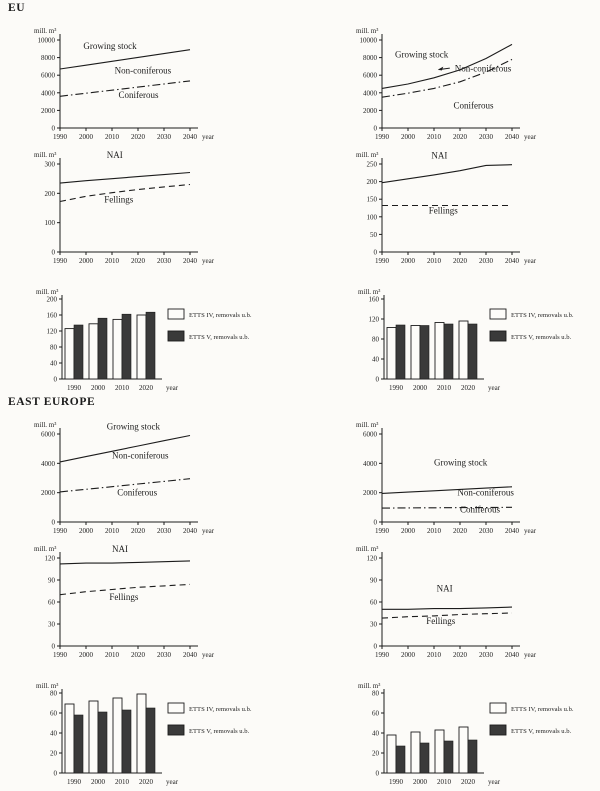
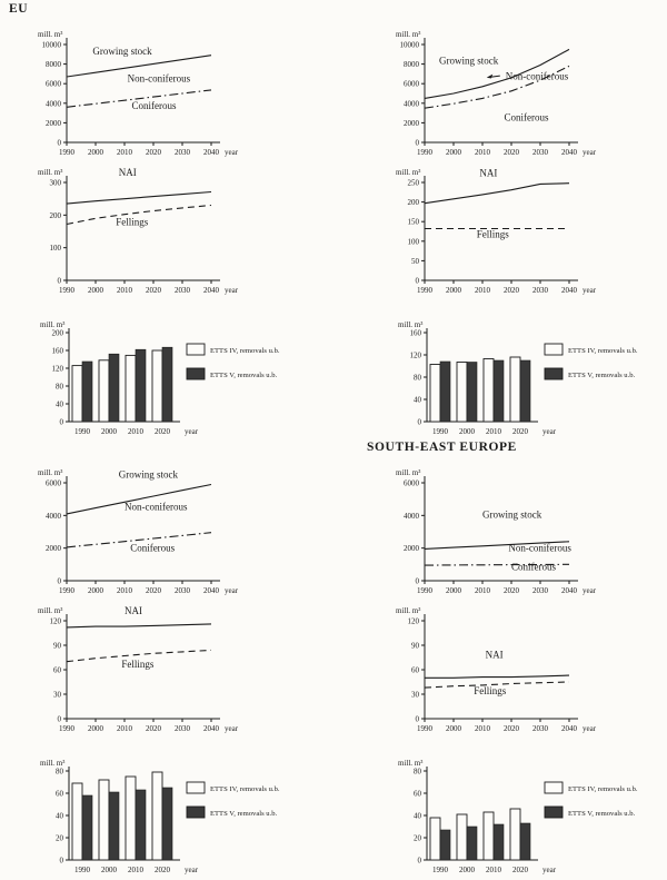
  EU
  mill. m³
  0
  2000
  4000
  6000
  8000
  10000
  1990
  2000
  2010
  2020
  2030
  2040
  year
  Growing stock
  Non-coniferous
  Coniferous
  mill. m³
  0
  100
  200
  300
  1990
  2000
  2010
  2020
  2030
  2040
  year
  NAI
  Fellings
  mill. m³
  0
  40
  80
  120
  160
  200
  1990
  2000
  2010
  2020
  year
  mill. m³
  0
  2000
  4000
  6000
  8000
  10000
  1990
  2000
  2010
  2020
  2030
  2040
  year
  Growing stock
  Non-coniferous
  Coniferous
  mill. m³
  0
  50
  100
  150
  200
  250
  1990
  2000
  2010
  2020
  2030
  2040
  year
  NAI
  Fellings
  mill. m³
  0
  40
  80
  120
  160
  1990
  2000
  2010
  2020
  year
- EAST EUROPE
  mill. m³
  0
  2000
  4000
  6000
  1990
  2000
  2010
  2020
  2030
  2040
  year
  Growing stock
  Non-coniferous
  Coniferous
  mill. m³
  0
  30
  60
  90
  120
  1990
  2000
  2010
  2020
  2030
  2040
  year
  NAI
  Fellings
  mill. m³
  0
  20
  40
  60
  80
  1990
  2000
  2010
  2020
  year
+ SOUTH-EAST EUROPE
  mill. m³
  0
  2000
  4000
  6000
  1990
  2000
  2010
  2020
  2030
  2040
  year
  Growing stock
  Non-coniferous
  Coniferous
  mill. m³
  0
  30
  60
  90
  120
  1990
  2000
  2010
  2020
  2030
  2040
  year
  NAI
  Fellings
  mill. m³
  0
  20
  40
  60
  80
  1990
  2000
  2010
  2020
  year
